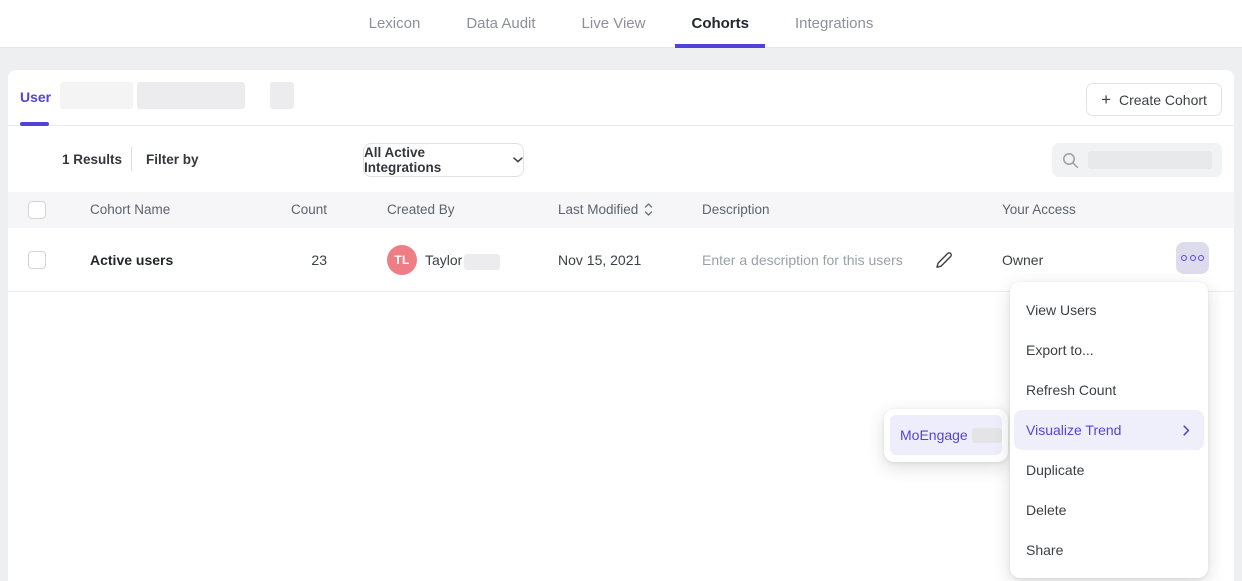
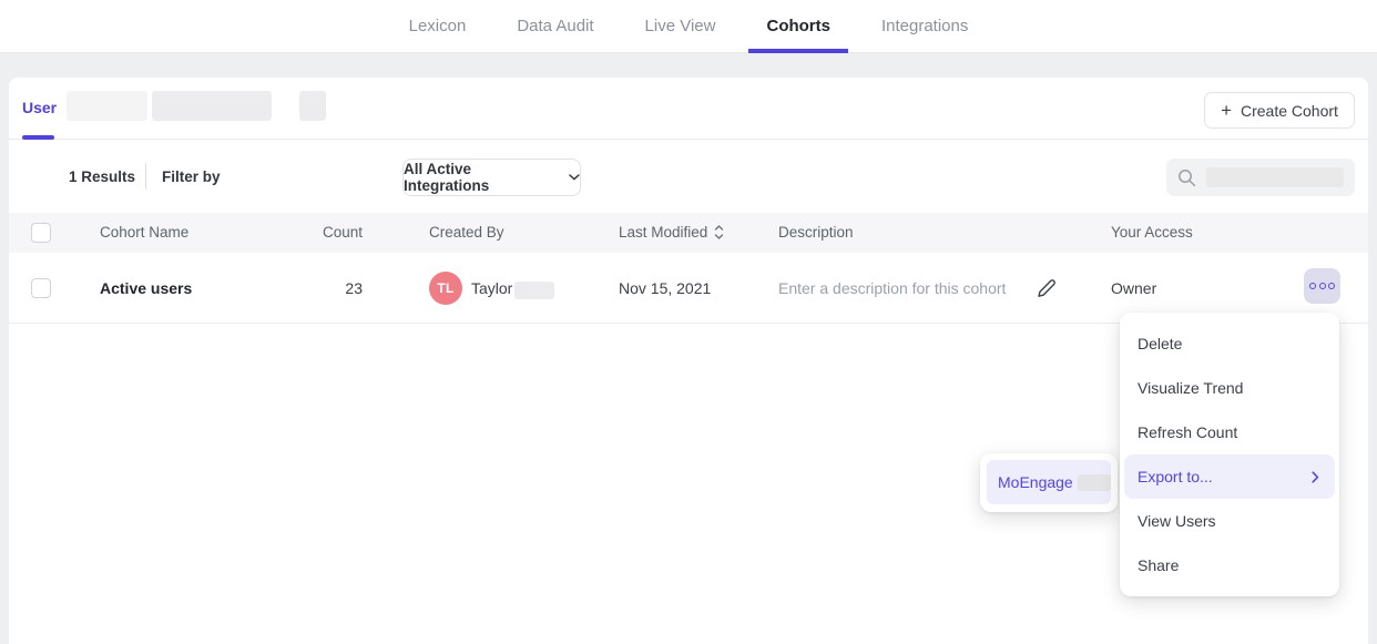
  Lexicon
  Data Audit
  Live View
  Cohorts
  Integrations
  User
  +
  Create Cohort
  1 Results
  Filter by
  All Active Integrations
  Cohort Name
  Count
  Created By
  Last Modified
  Description
  Your Access
  Active users
  23
  TL
  Taylor
  Nov 15, 2021
- Enter a description for this users
+ Enter a description for this cohort
  Owner
  MoEngage
- View Users
+ Delete
- Export to...
+ Visualize Trend
  Refresh Count
- Visualize Trend
+ Export to...
- Duplicate
- Delete
+ View Users
  Share
